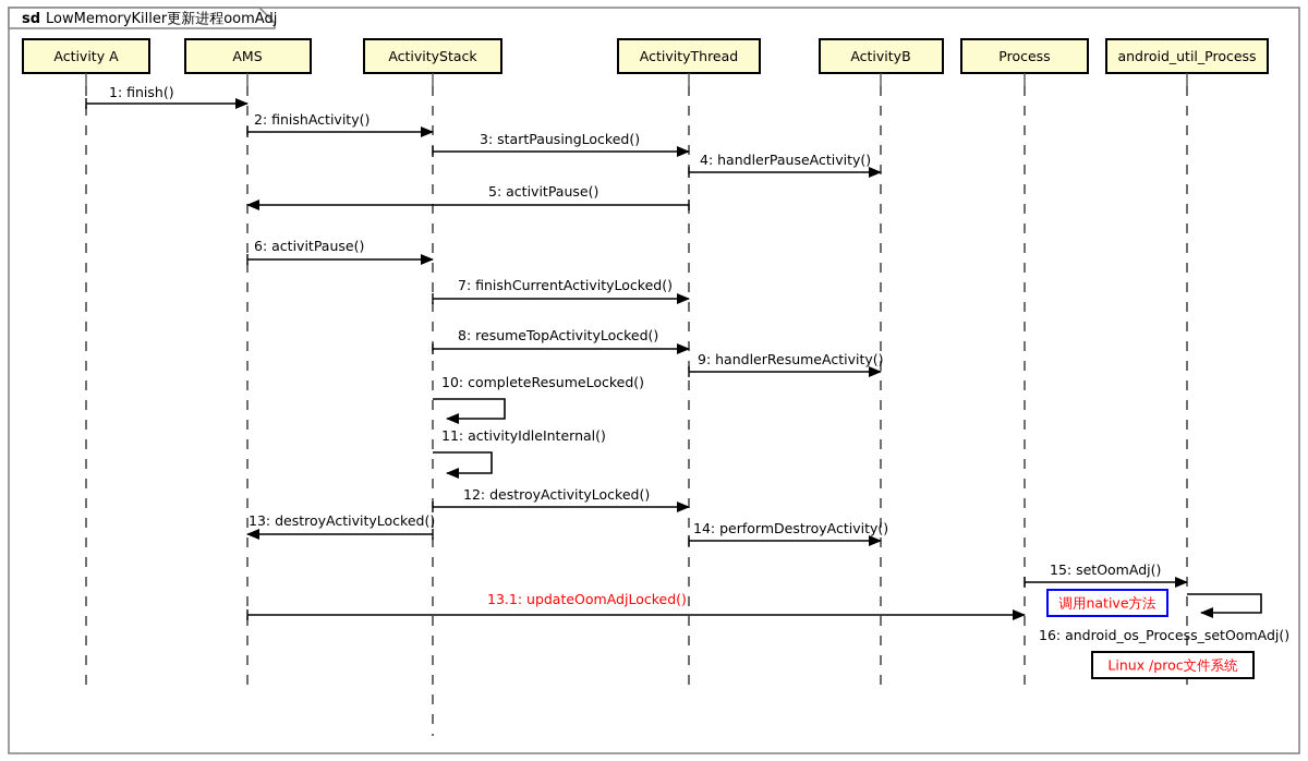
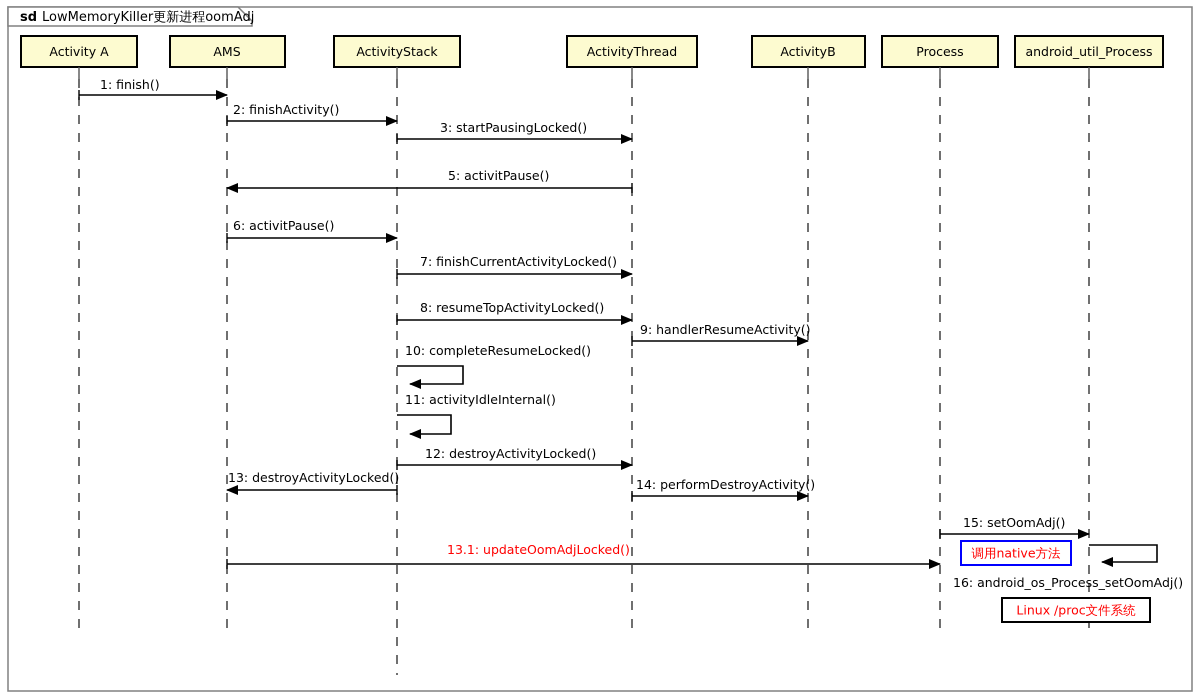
  sd LowMemoryKiller更新进程oomAdj
  Activity A
  AMS
  ActivityStack
  ActivityThread
  ActivityB
  Process
  android_util_Process
  1: finish()
  2: finishActivity()
  3: startPausingLocked()
- 4: handlerPauseActivity()
  5: activitPause()
  6: activitPause()
  7: finishCurrentActivityLocked()
  8: resumeTopActivityLocked()
  9: handlerResumeActivity()
  10: completeResumeLocked()
  11: activityIdleInternal()
  12: destroyActivityLocked()
  13: destroyActivityLocked()
  14: performDestroyActivity()
  15: setOomAdj()
  13.1: updateOomAdjLocked()
  16: android_os_Process_setOomAdj()
  调用native方法
  Linux /proc文件系统
